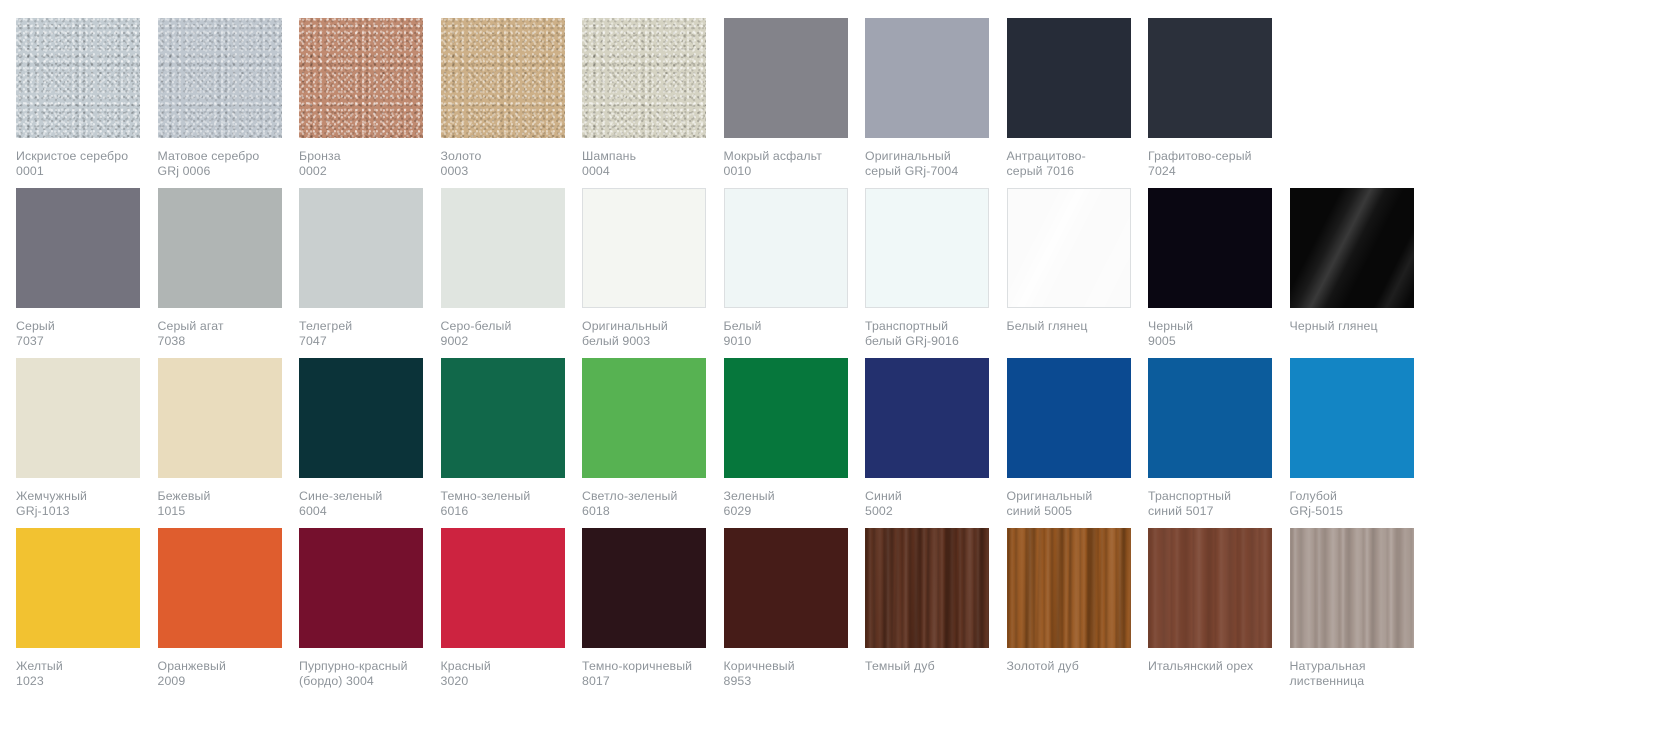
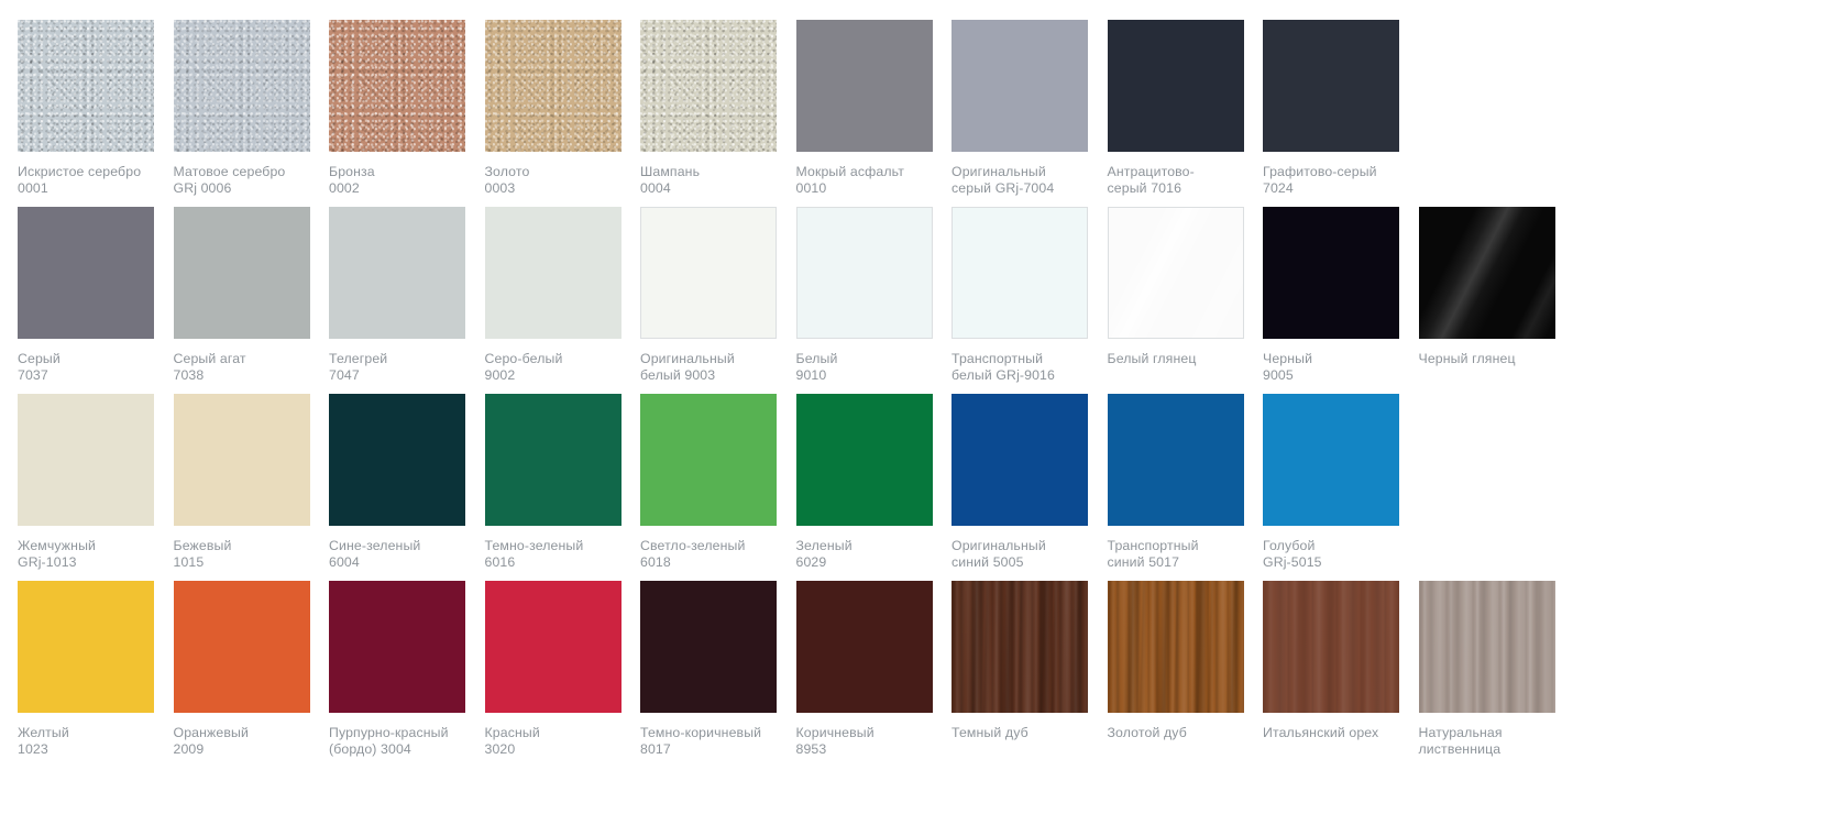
  Искристое серебро
  0001
  Матовое серебро
  GRj 0006
  Бронза
  0002
  Золото
  0003
  Шампань
  0004
  Мокрый асфальт
  0010
  Оригинальный
  серый GRj-7004
  Антрацитово-
  серый 7016
  Графитово-серый
  7024
  Серый
  7037
  Серый агат
  7038
  Телегрей
  7047
  Серо-белый
  9002
  Оригинальный
  белый 9003
  Белый
  9010
  Транспортный
  белый GRj-9016
  Белый глянец
  Черный
  9005
  Черный глянец
  Жемчужный
  GRj-1013
  Бежевый
  1015
  Сине-зеленый
  6004
  Темно-зеленый
  6016
  Светло-зеленый
  6018
  Зеленый
  6029
- Синий
- 5002
  Оригинальный
  синий 5005
  Транспортный
  синий 5017
  Голубой
  GRj-5015
  Желтый
  1023
  Оранжевый
  2009
  Пурпурно-красный
  (бордо) 3004
  Красный
  3020
  Темно-коричневый
  8017
  Коричневый
  8953
  Темный дуб
  Золотой дуб
  Итальянский орех
  Натуральная
  лиственница
